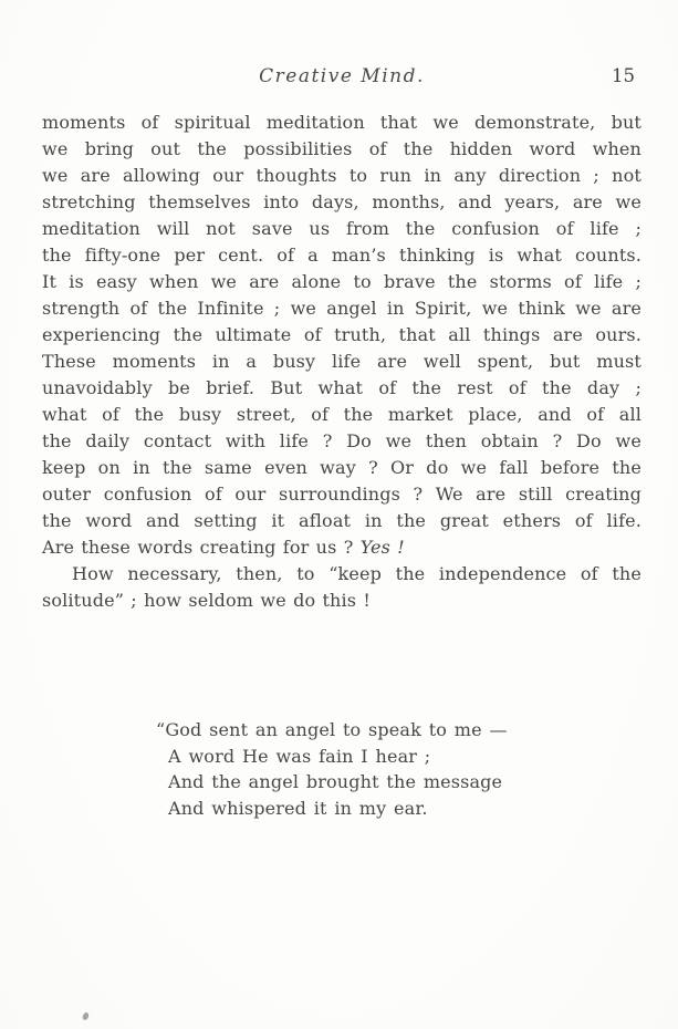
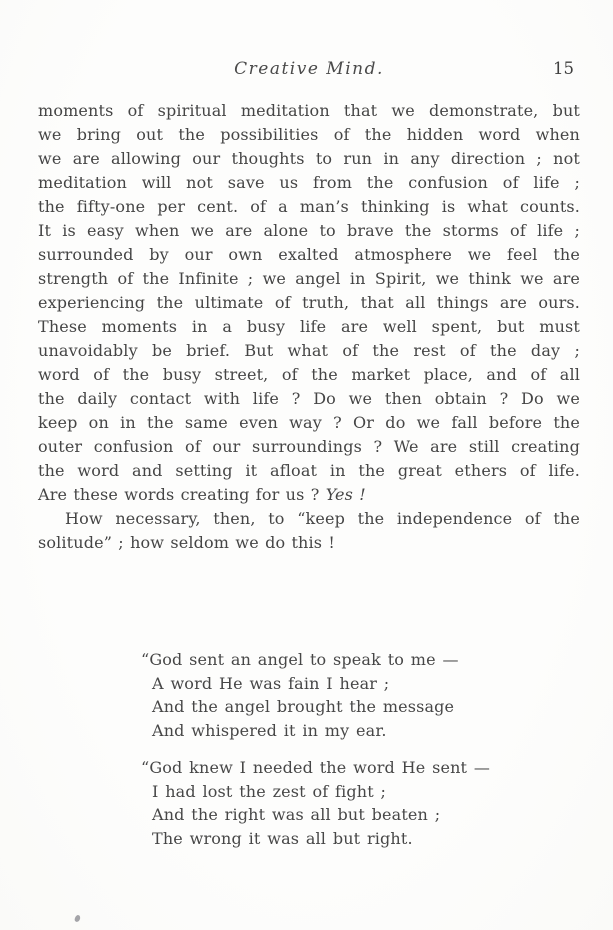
  Creative Mind.
  15
  moments of spiritual meditation that we demonstrate, but
  we bring out the possibilities of the hidden word when
  we are allowing our thoughts to run in any direction ; not
- stretching themselves into days, months, and years, are we
  meditation will not save us from the confusion of life ;
  the fifty-one per cent. of a man’s thinking is what counts.
  It is easy when we are alone to brave the storms of life ;
+ surrounded by our own exalted atmosphere we feel the
  strength of the Infinite ; we angel in Spirit, we think we are
  experiencing the ultimate of truth, that all things are ours.
  These moments in a busy life are well spent, but must
  unavoidably be brief. But what of the rest of the day ;
- what of the busy street, of the market place, and of all
+ word of the busy street, of the market place, and of all
  the daily contact with life ? Do we then obtain ? Do we
  keep on in the same even way ? Or do we fall before the
  outer confusion of our surroundings ? We are still creating
  the word and setting it afloat in the great ethers of life.
  Are these words creating for us ? Yes !
  How necessary, then, to “keep the independence of the
  solitude” ; how seldom we do this !
  “God sent an angel to speak to me —
  A word He was fain I hear ;
  And the angel brought the message
  And whispered it in my ear.
+ “God knew I needed the word He sent —
+ I had lost the zest of fight ;
+ And the right was all but beaten ;
+ The wrong it was all but right.
